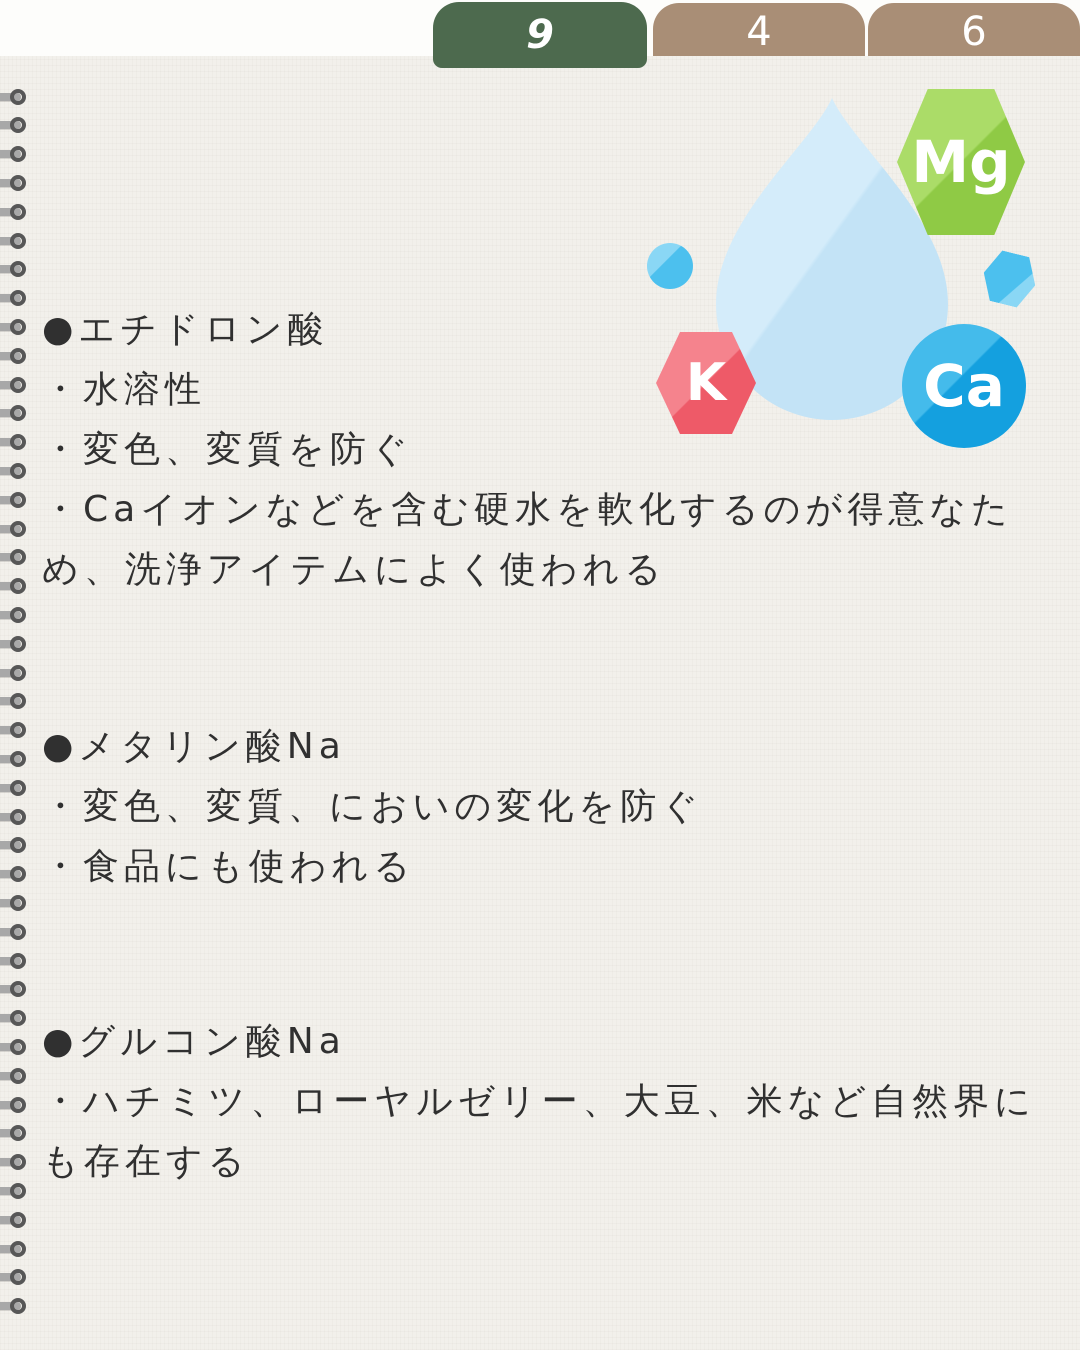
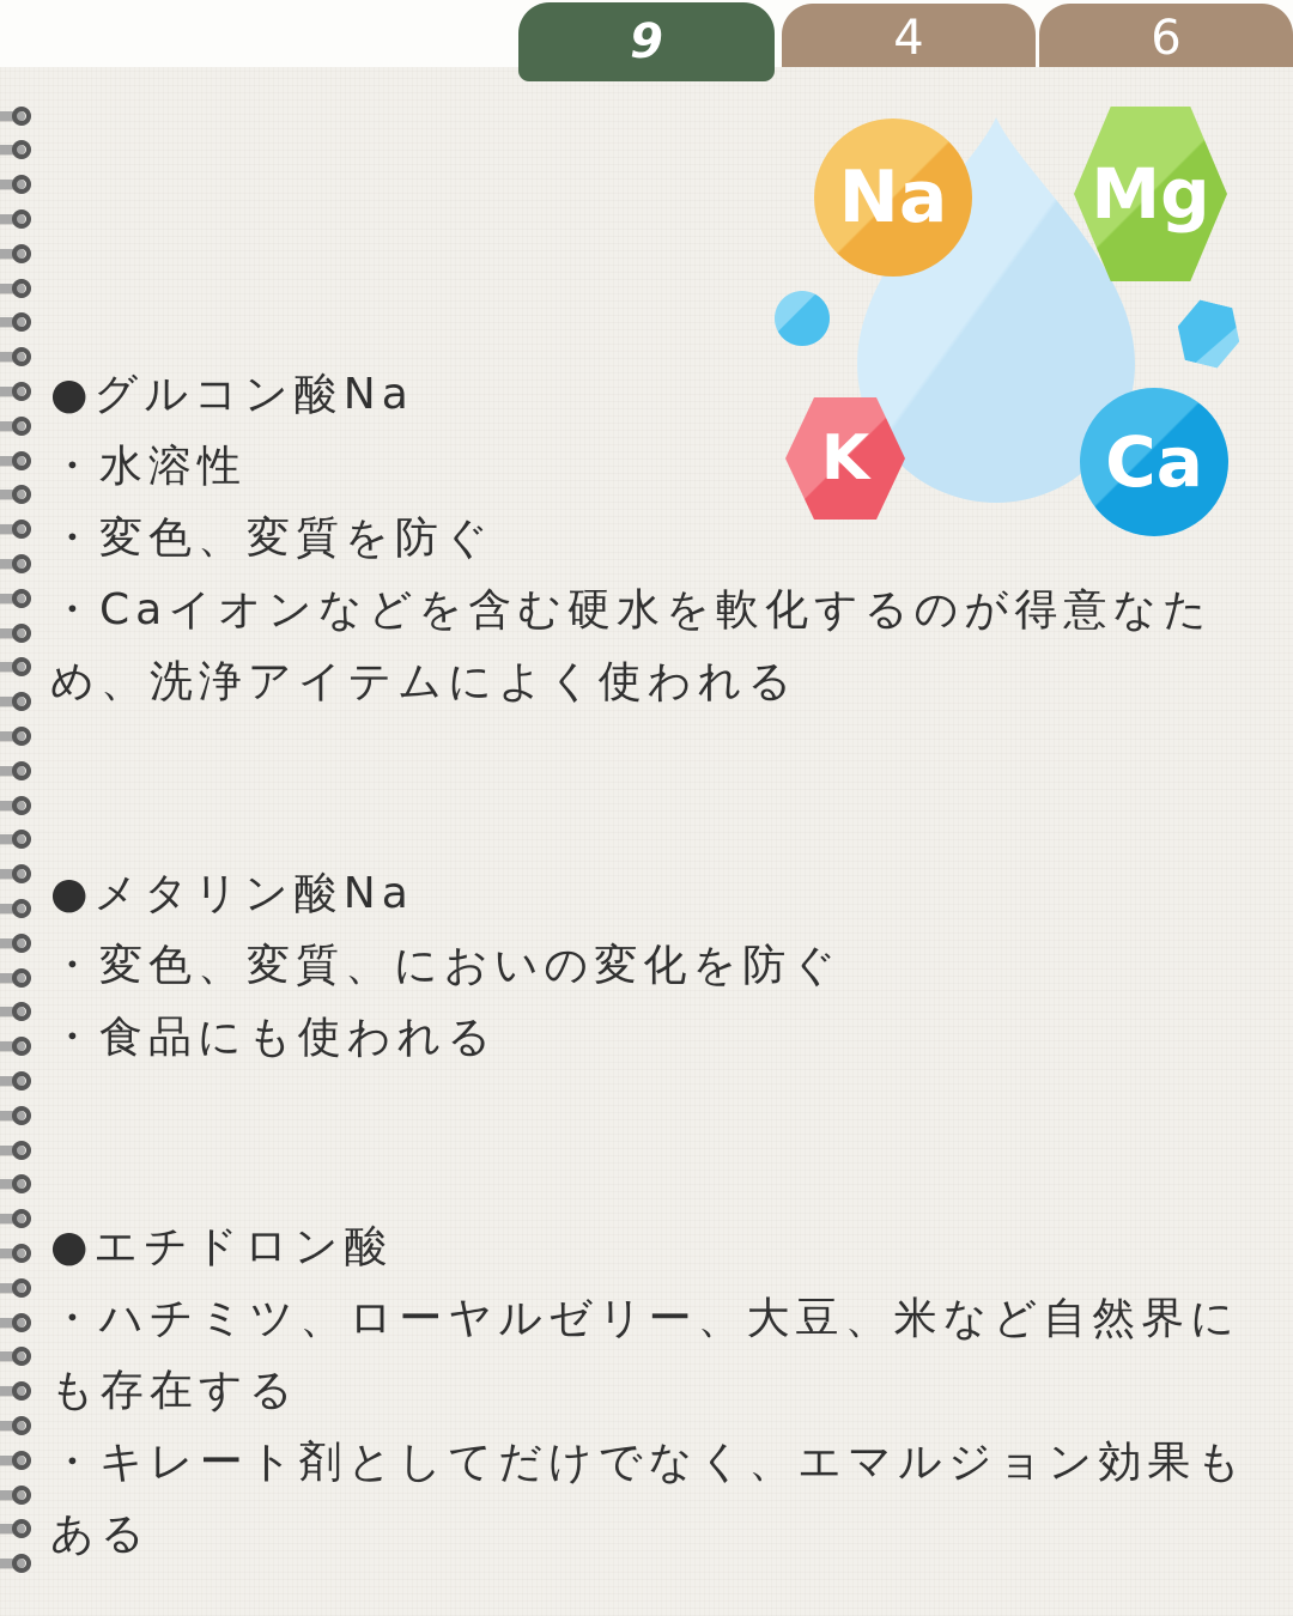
  9
  4
  6
+ Na
  Mg
  K
  Ca
- ●エチドロン酸
+ ●グルコン酸Na
  ・水溶性
  ・変色、変質を防ぐ
  ・Caイオンなどを含む硬水を軟化するのが得意なため、洗浄アイテムによく使われる
  ●メタリン酸Na
  ・変色、変質、においの変化を防ぐ
  ・食品にも使われる
- ●グルコン酸Na
+ ●エチドロン酸
  ・ハチミツ、ローヤルゼリー、大豆、米など自然界にも存在する
+ ・キレート剤としてだけでなく、エマルジョン効果もある
